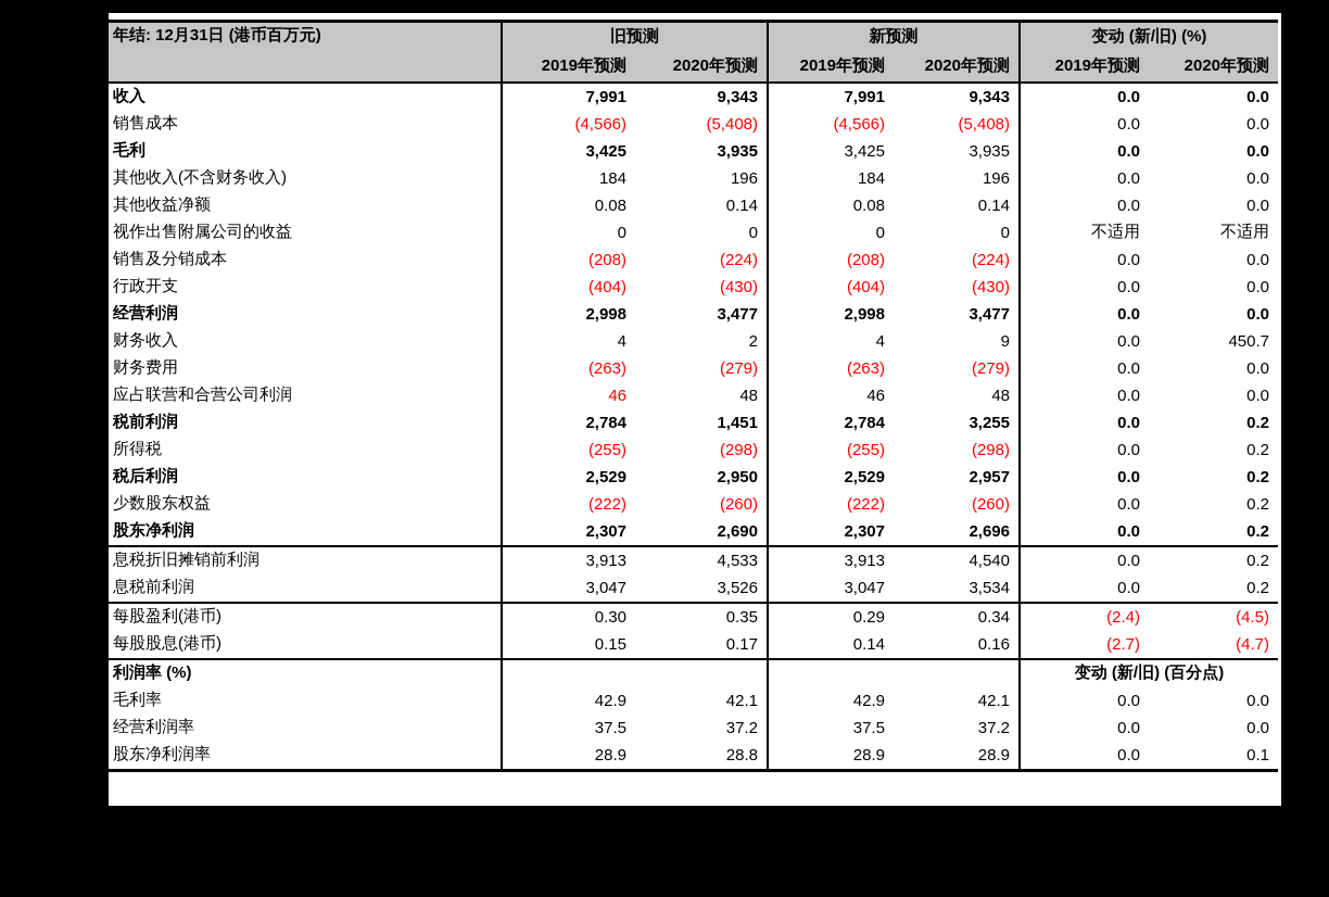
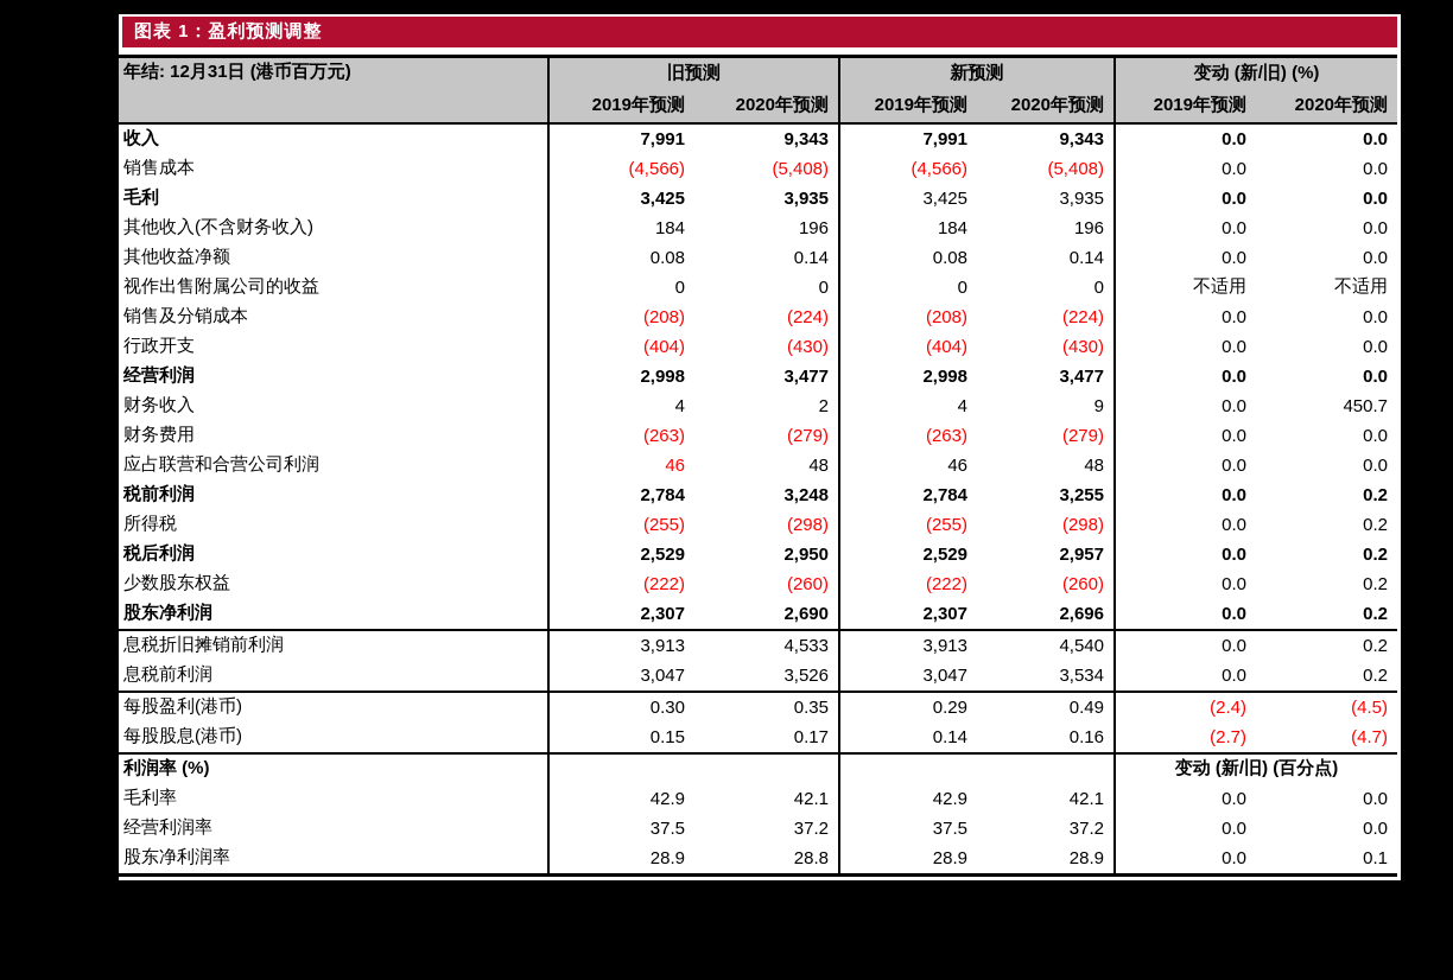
+ 图表 1：盈利预测调整
  年结: 12月31日 (港币百万元)	旧预测	新预测	变动 (新/旧) (%)
  2019年预测	2020年预测	2019年预测	2020年预测	2019年预测	2020年预测
  收入	7,991	9,343	7,991	9,343	0.0	0.0
  销售成本	(4,566)	(5,408)	(4,566)	(5,408)	0.0	0.0
  毛利	3,425	3,935	3,425	3,935	0.0	0.0
  其他收入(不含财务收入)	184	196	184	196	0.0	0.0
  其他收益净额	0.08	0.14	0.08	0.14	0.0	0.0
  视作出售附属公司的收益	0	0	0	0	不适用	不适用
  销售及分销成本	(208)	(224)	(208)	(224)	0.0	0.0
  行政开支	(404)	(430)	(404)	(430)	0.0	0.0
  经营利润	2,998	3,477	2,998	3,477	0.0	0.0
  财务收入	4	2	4	9	0.0	450.7
  财务费用	(263)	(279)	(263)	(279)	0.0	0.0
  应占联营和合营公司利润	46	48	46	48	0.0	0.0
- 税前利润	2,784	1,451	2,784	3,255	0.0	0.2
+ 税前利润	2,784	3,248	2,784	3,255	0.0	0.2
  所得税	(255)	(298)	(255)	(298)	0.0	0.2
  税后利润	2,529	2,950	2,529	2,957	0.0	0.2
  少数股东权益	(222)	(260)	(222)	(260)	0.0	0.2
  股东净利润	2,307	2,690	2,307	2,696	0.0	0.2
  息税折旧摊销前利润	3,913	4,533	3,913	4,540	0.0	0.2
  息税前利润	3,047	3,526	3,047	3,534	0.0	0.2
- 每股盈利(港币)	0.30	0.35	0.29	0.34	(2.4)	(4.5)
+ 每股盈利(港币)	0.30	0.35	0.29	0.49	(2.4)	(4.5)
  每股股息(港币)	0.15	0.17	0.14	0.16	(2.7)	(4.7)
  利润率 (%)					变动 (新/旧) (百分点)
  毛利率	42.9	42.1	42.9	42.1	0.0	0.0
  经营利润率	37.5	37.2	37.5	37.2	0.0	0.0
  股东净利润率	28.9	28.8	28.9	28.9	0.0	0.1
